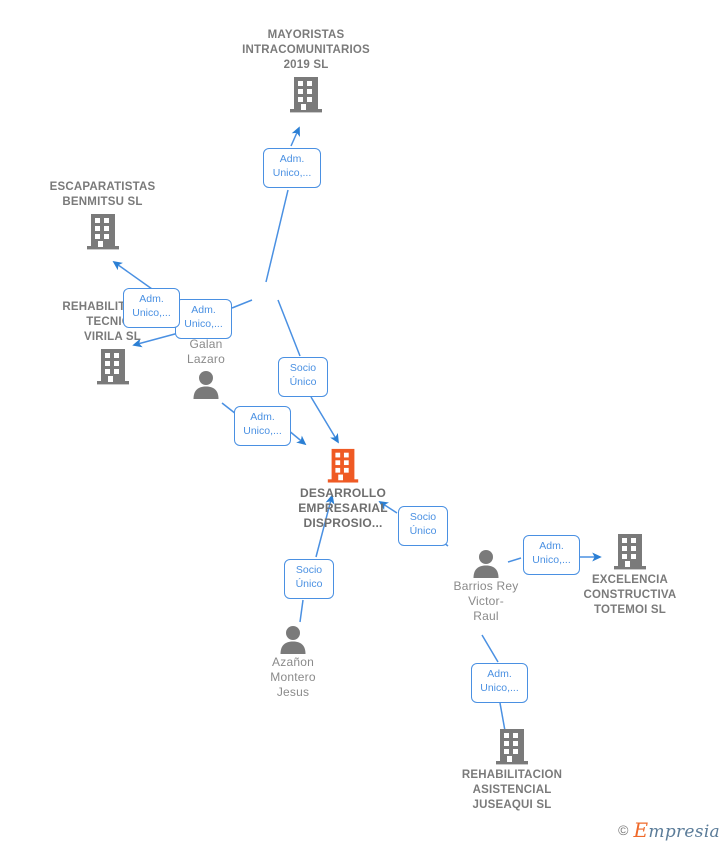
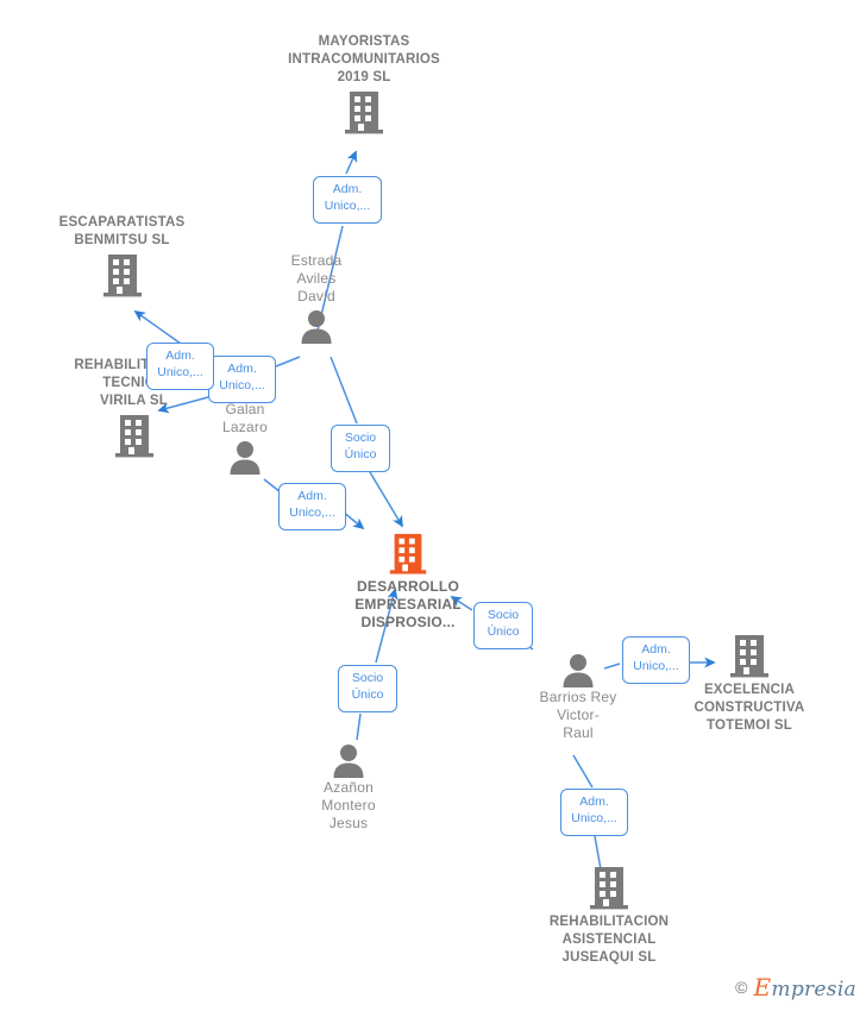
  MAYORISTAS
  INTRACOMUNITARIOS
  2019 SL
  ESCAPARATISTAS
  BENMITSU SL
  TECNI
  VIRILA SL
+ Estrada
+ Aviles
+ David
  Galan
  Lazaro
  DESARROLLO
  EMPRESARIAL
  DISPROSIO...
  Azañon
  Montero
  Jesus
  Barrios Rey
  Victor-
  Raul
  EXCELENCIA
  CONSTRUCTIVA
  TOTEMOI SL
  REHABILITACION
  ASISTENCIAL
  JUSEAQUI SL
  Adm.
  Unico,...
  Adm.
  Unico,...
  Adm.
  Unico,...
  Socio
  Único
  Adm.
  Unico,...
  Socio
  Único
  Socio
  Único
  Adm.
  Unico,...
  Adm.
  Unico,...
  ©
  Empresia
